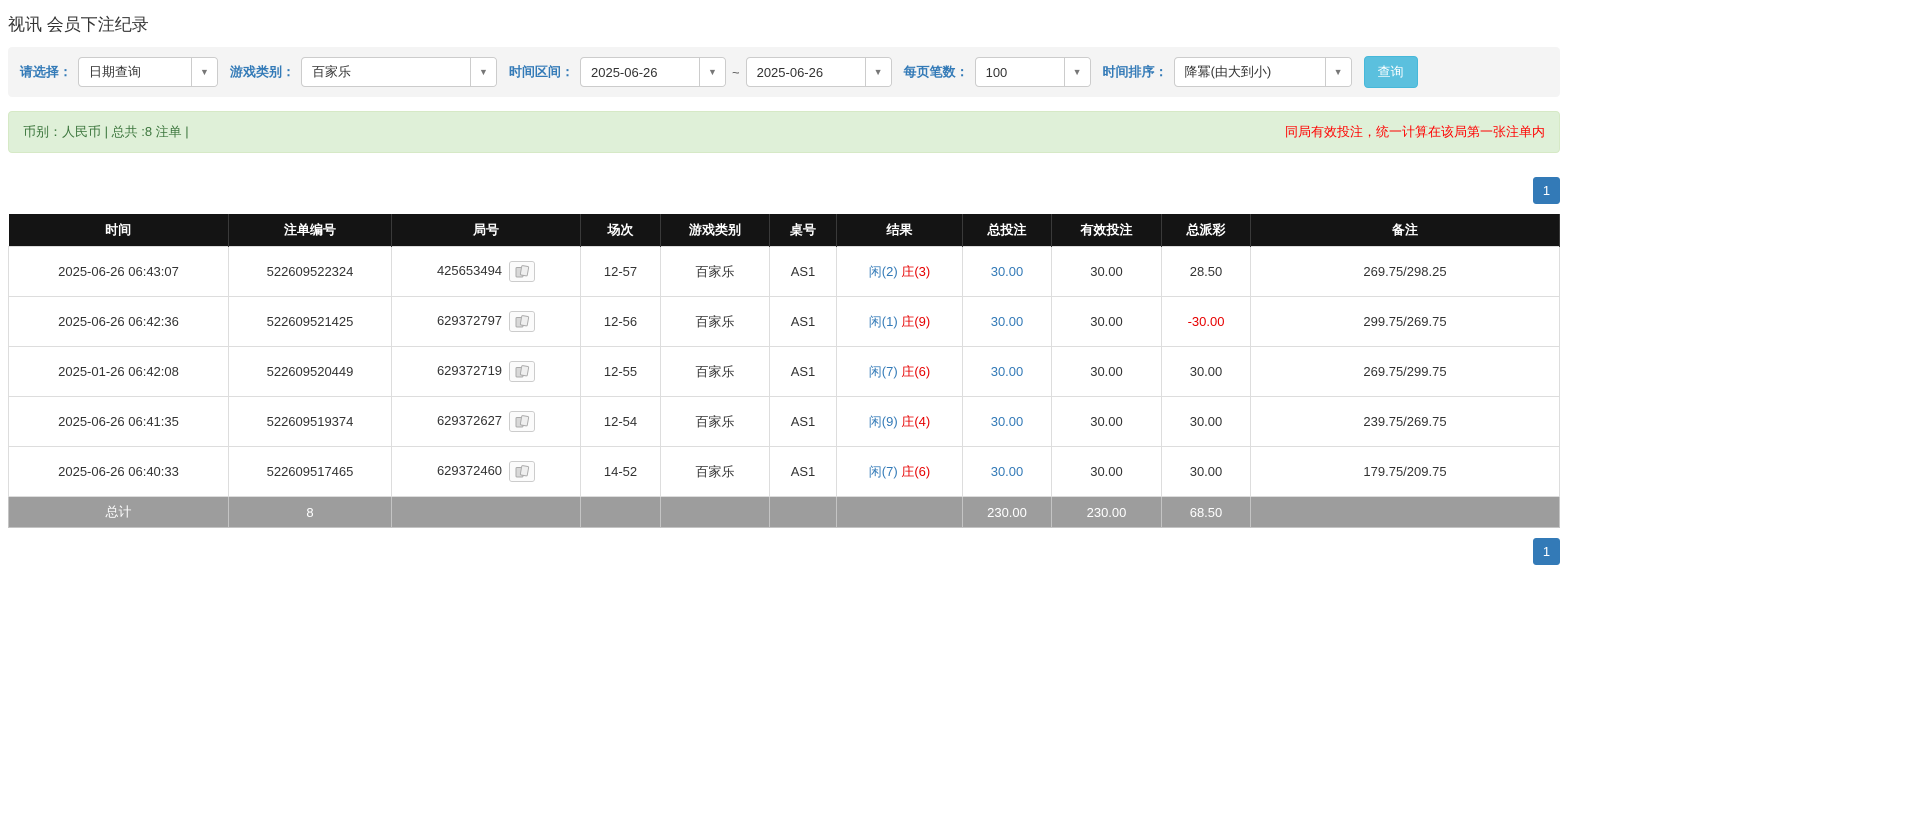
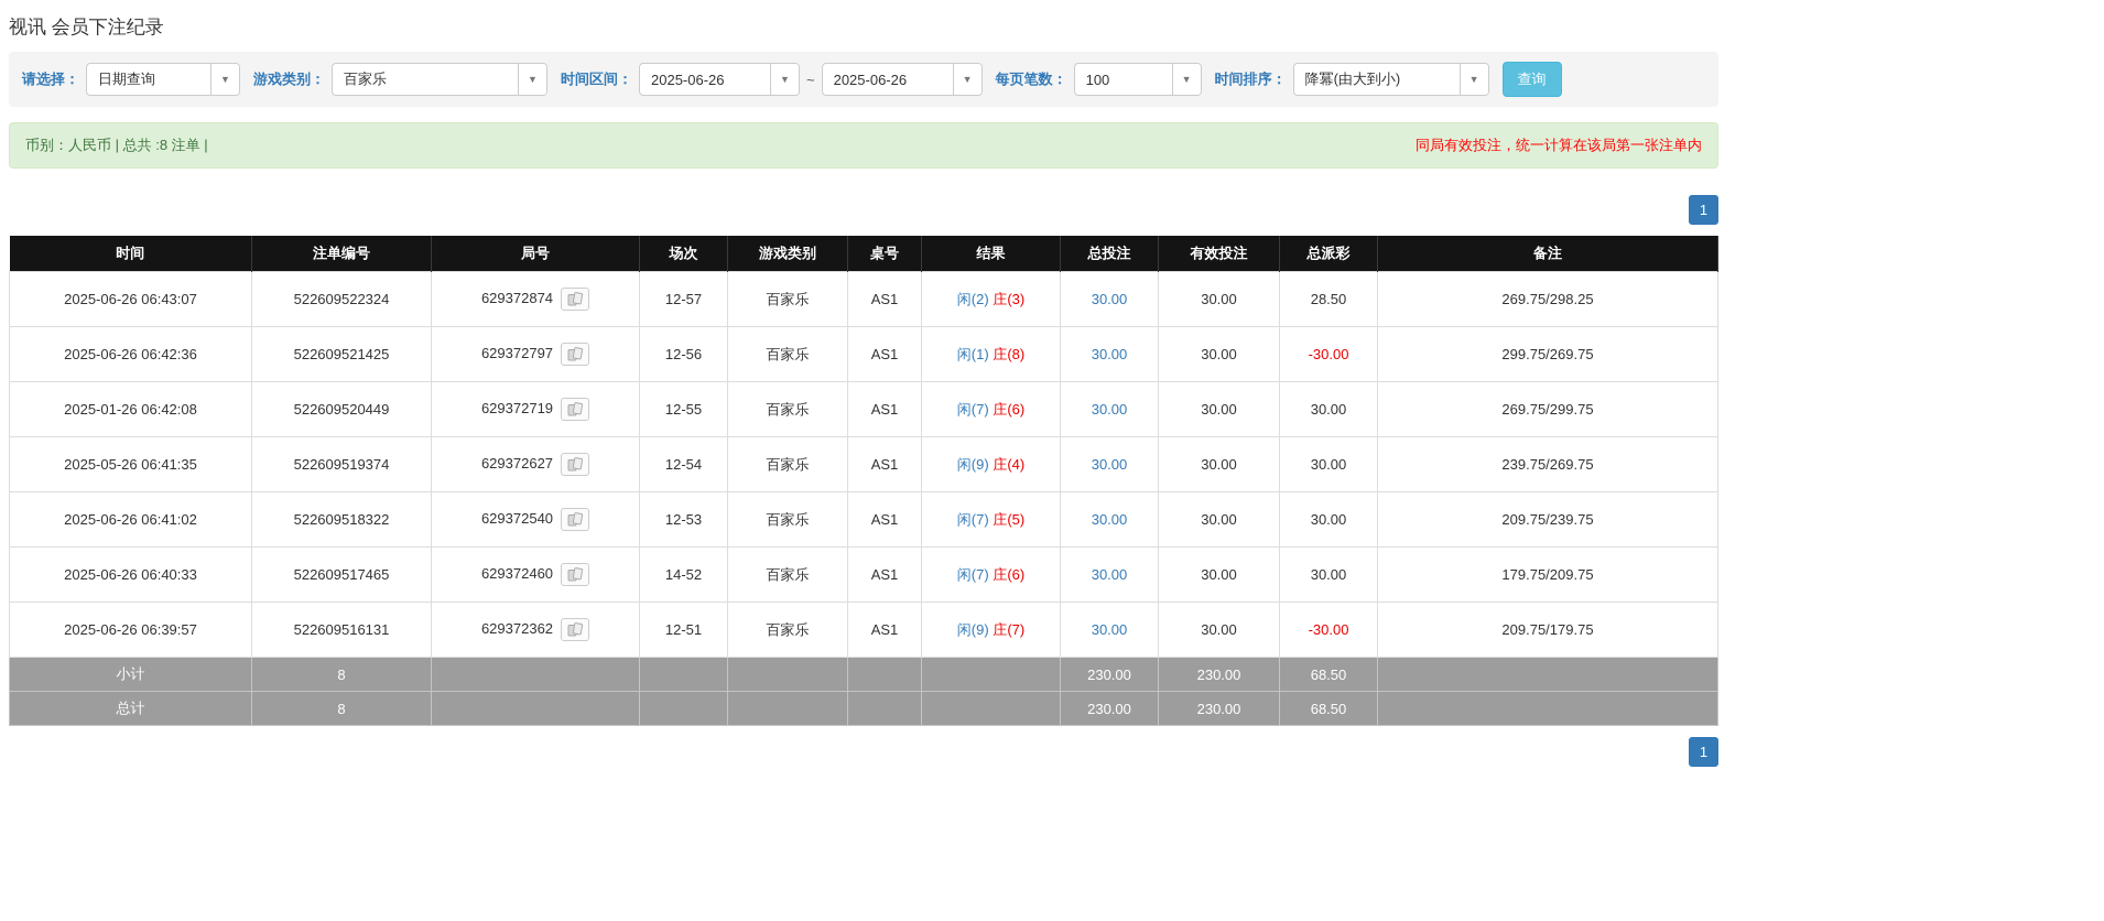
  视讯 会员下注纪录
  请选择：
  日期查询
  ▼
  游戏类别：
  百家乐
  ▼
  时间区间：
  2025-06-26
  ▼
  ~
  2025-06-26
  ▼
  每页笔数：
  100
  ▼
  时间排序：
  降冪(由大到小)
  ▼
  查询
  币别：人民币 | 总共 :8 注单 |
  同局有效投注，统一计算在该局第一张注单内
  1
  时间	注单编号	局号	场次	游戏类别	桌号	结果	总投注	有效投注	总派彩	备注
- 2025-06-26 06:43:07	522609522324	425653494	12-57	百家乐	AS1	闲(2) 庄(3)	30.00	30.00	28.50	269.75/298.25
+ 2025-06-26 06:43:07	522609522324	629372874	12-57	百家乐	AS1	闲(2) 庄(3)	30.00	30.00	28.50	269.75/298.25
- 2025-06-26 06:42:36	522609521425	629372797	12-56	百家乐	AS1	闲(1) 庄(9)	30.00	30.00	-30.00	299.75/269.75
+ 2025-06-26 06:42:36	522609521425	629372797	12-56	百家乐	AS1	闲(1) 庄(8)	30.00	30.00	-30.00	299.75/269.75
  2025-01-26 06:42:08	522609520449	629372719	12-55	百家乐	AS1	闲(7) 庄(6)	30.00	30.00	30.00	269.75/299.75
- 2025-06-26 06:41:35	522609519374	629372627	12-54	百家乐	AS1	闲(9) 庄(4)	30.00	30.00	30.00	239.75/269.75
+ 2025-05-26 06:41:35	522609519374	629372627	12-54	百家乐	AS1	闲(9) 庄(4)	30.00	30.00	30.00	239.75/269.75
+ 2025-06-26 06:41:02	522609518322	629372540	12-53	百家乐	AS1	闲(7) 庄(5)	30.00	30.00	30.00	209.75/239.75
  2025-06-26 06:40:33	522609517465	629372460	14-52	百家乐	AS1	闲(7) 庄(6)	30.00	30.00	30.00	179.75/209.75
+ 2025-06-26 06:39:57	522609516131	629372362	12-51	百家乐	AS1	闲(9) 庄(7)	30.00	30.00	-30.00	209.75/179.75
+ 小计	8						230.00	230.00	68.50
  总计	8						230.00	230.00	68.50
  1
